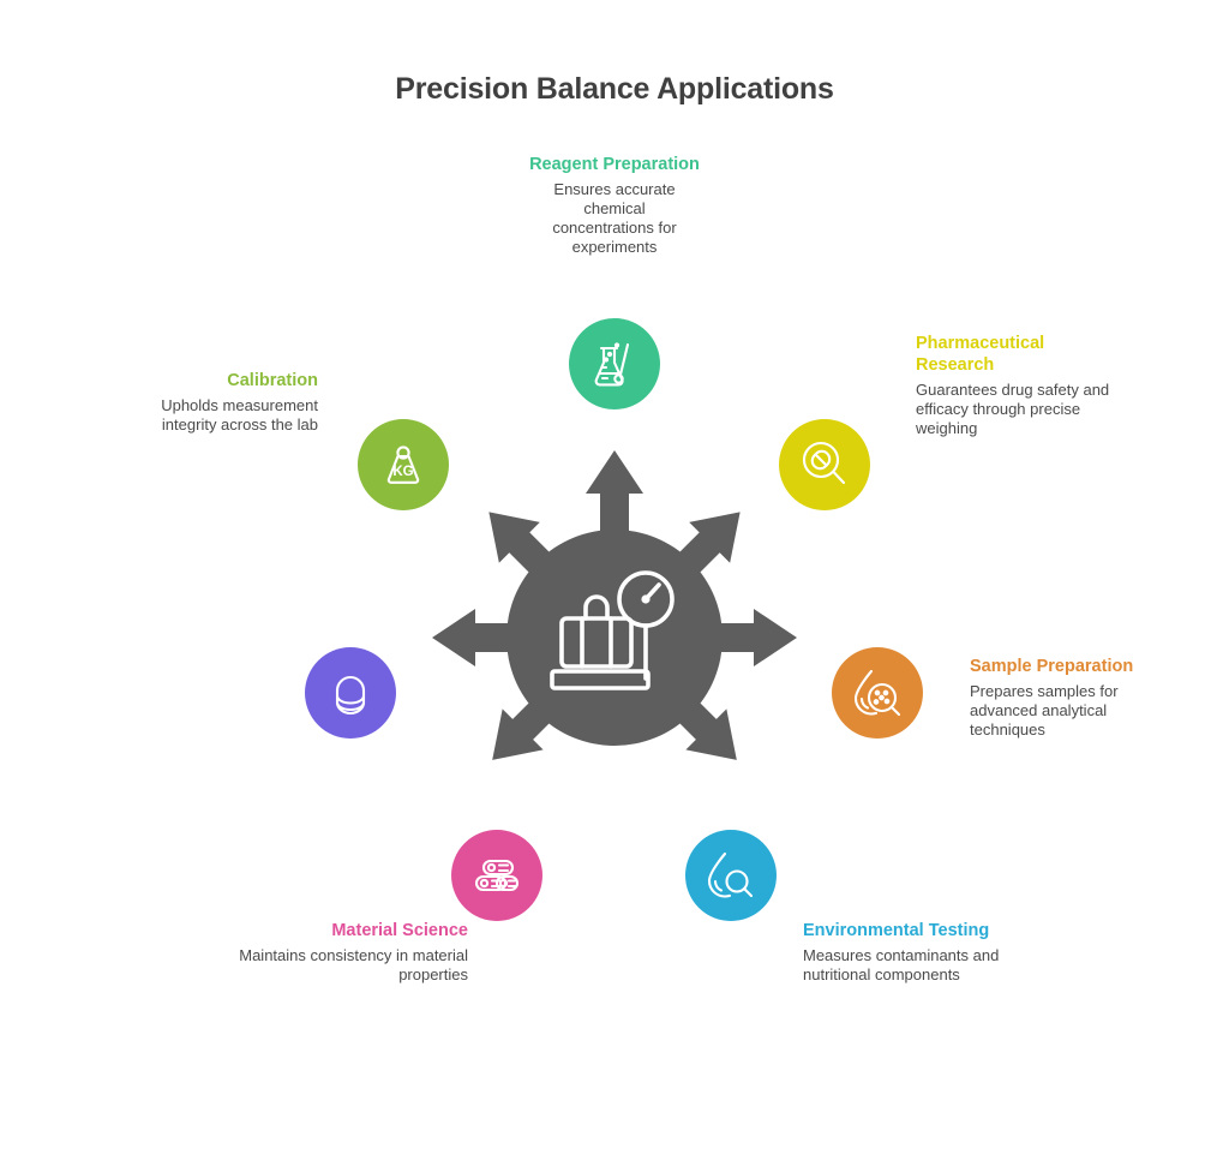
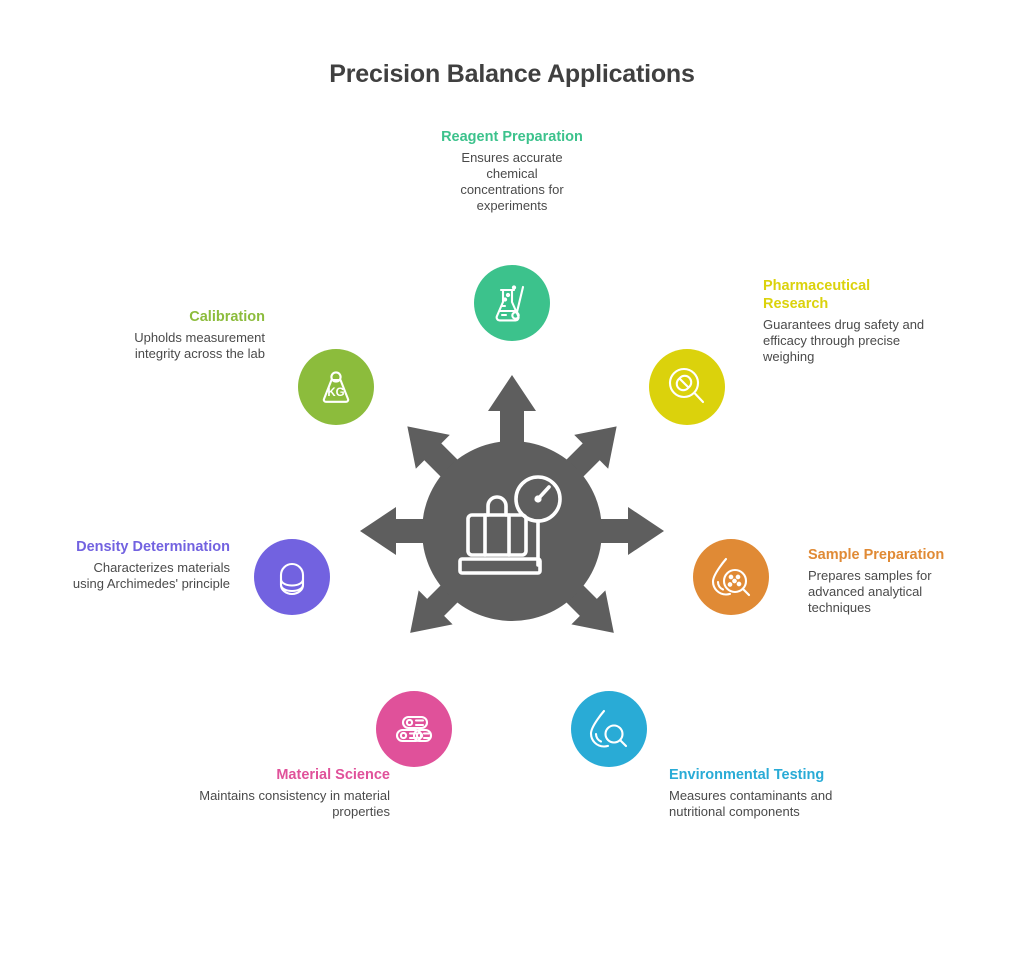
  Precision Balance Applications
  Reagent Preparation
  Ensures accurate chemical concentrations for experiments
  Pharmaceutical Research
  Guarantees drug safety and efficacy through precise weighing
  Sample Preparation
  Prepares samples for advanced analytical techniques
  Environmental Testing
  Measures contaminants and nutritional components
  Material Science
  Maintains consistency in material properties
+ Density Determination
+ Characterizes materials using Archimedes' principle
  KG
  Calibration
  Upholds measurement integrity across the lab
